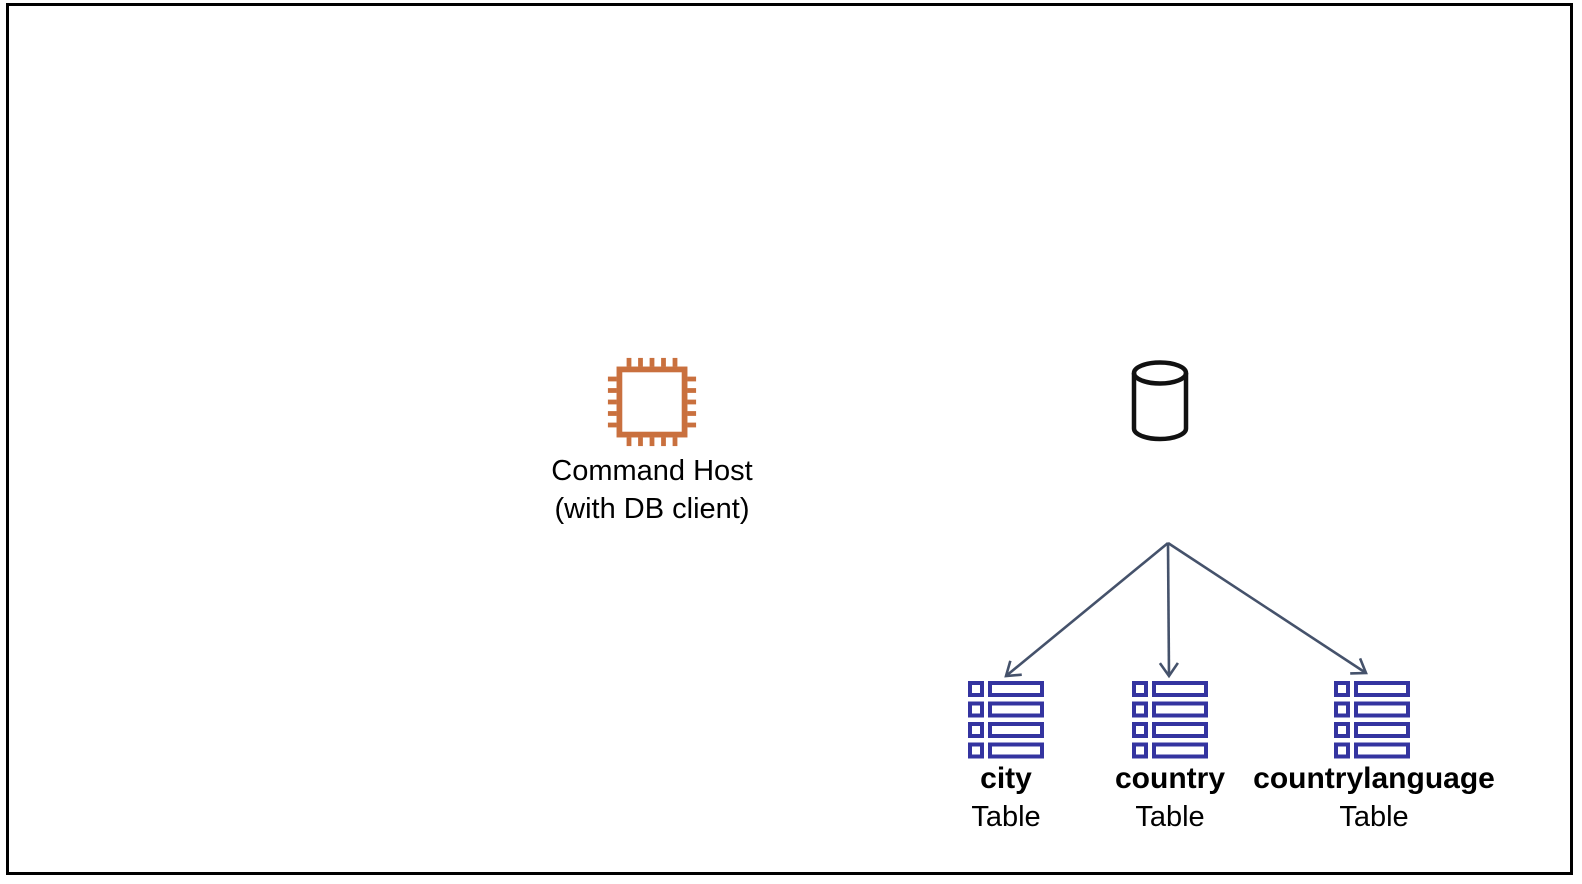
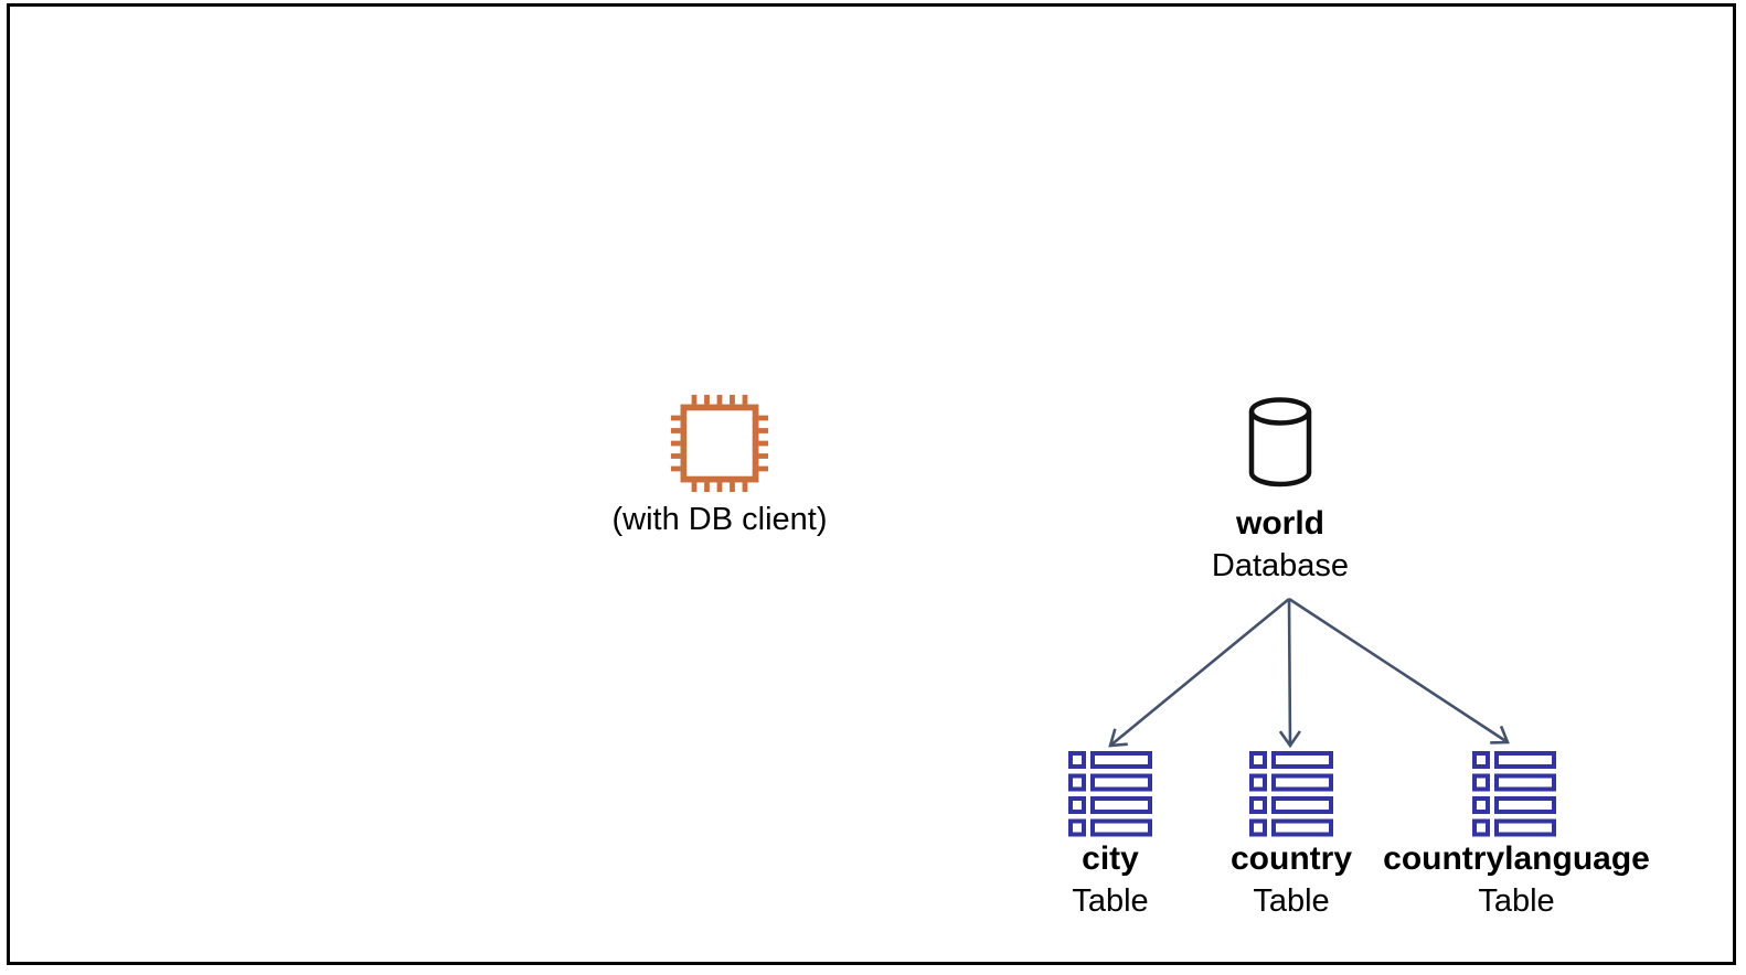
- Command Host
  (with DB client)
+ world
+ Database
  city
  Table
  country
  Table
  countrylanguage
  Table
